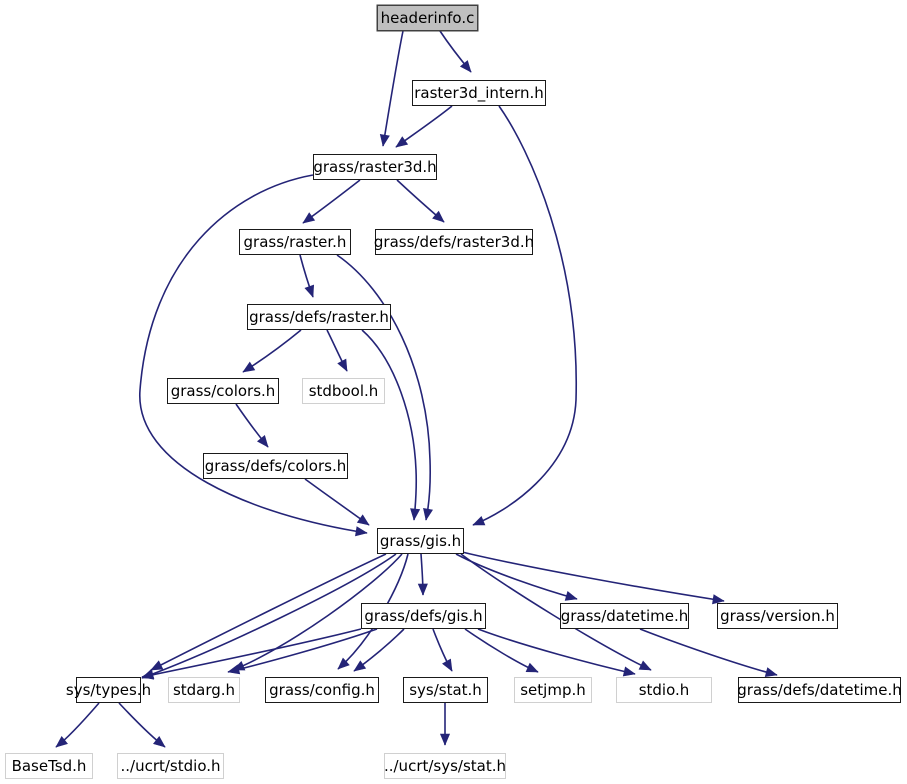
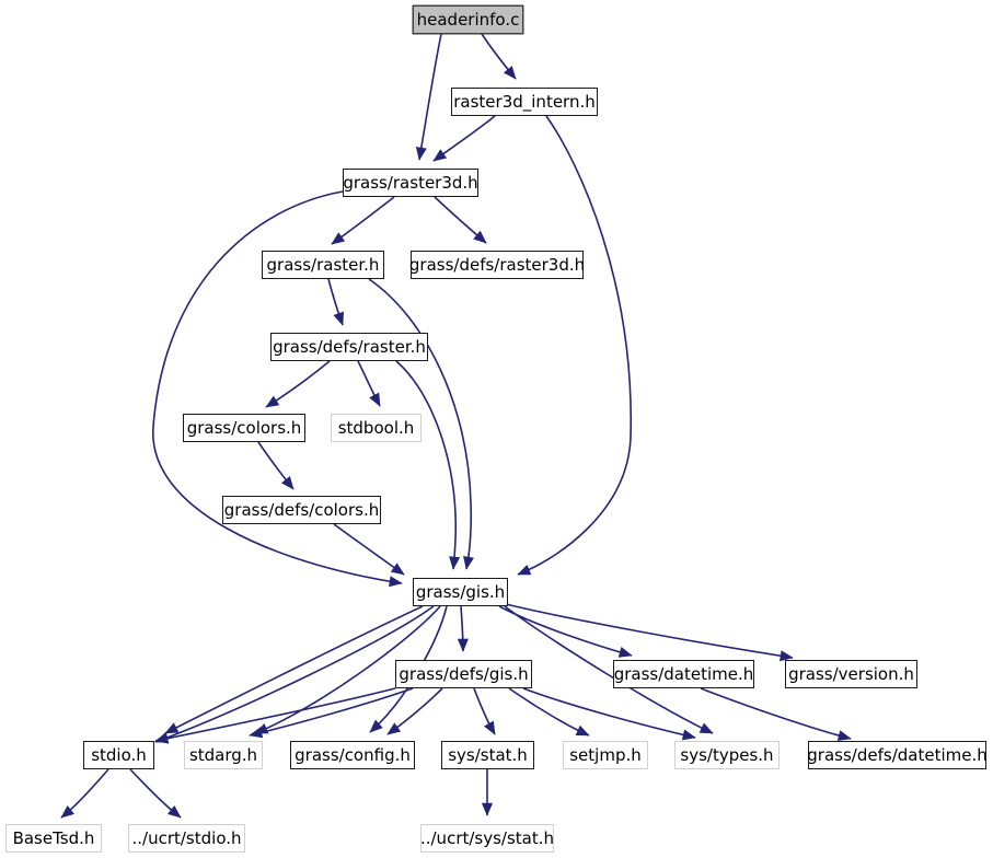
  headerinfo.c
  raster3d_intern.h
  grass/raster3d.h
  grass/raster.h
  grass/defs/raster3d.h
  grass/defs/raster.h
  grass/colors.h
  stdbool.h
  grass/defs/colors.h
  grass/gis.h
  grass/defs/gis.h
  grass/datetime.h
  grass/version.h
- sys/types.h
+ stdio.h
  stdarg.h
  grass/config.h
  sys/stat.h
  setjmp.h
- stdio.h
+ sys/types.h
  grass/defs/datetime.h
  BaseTsd.h
  ../ucrt/stdio.h
  ../ucrt/sys/stat.h
